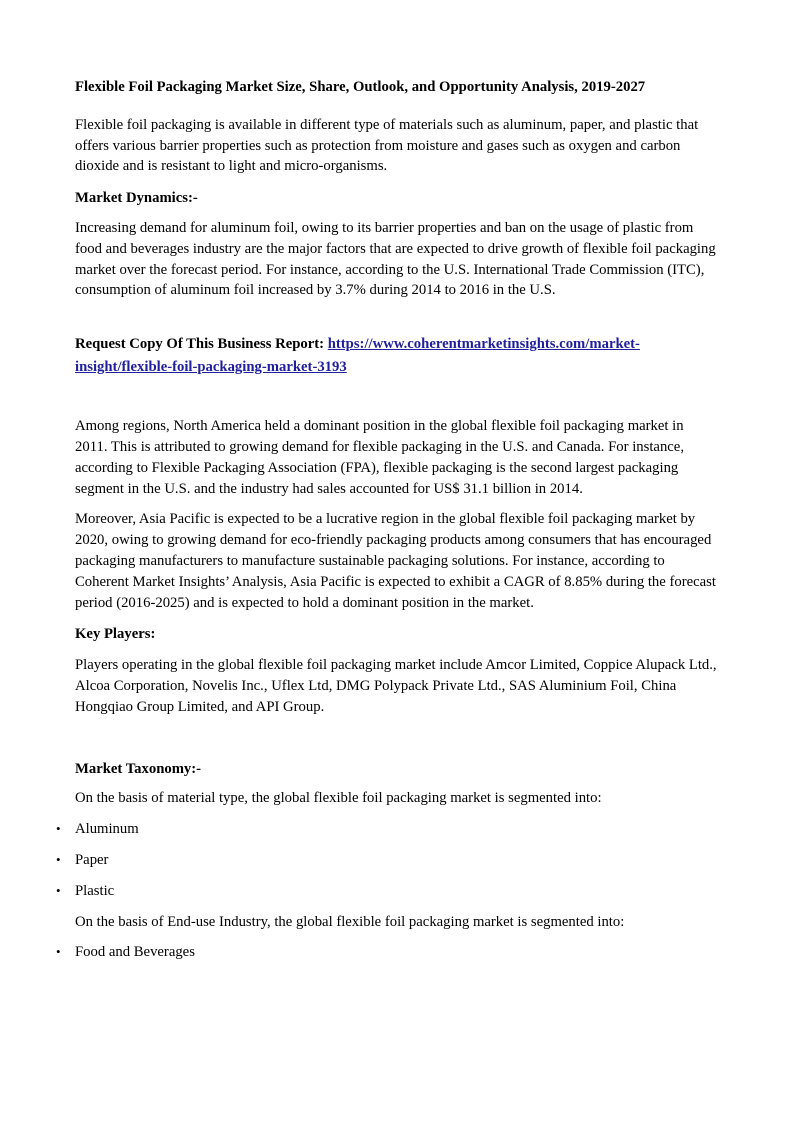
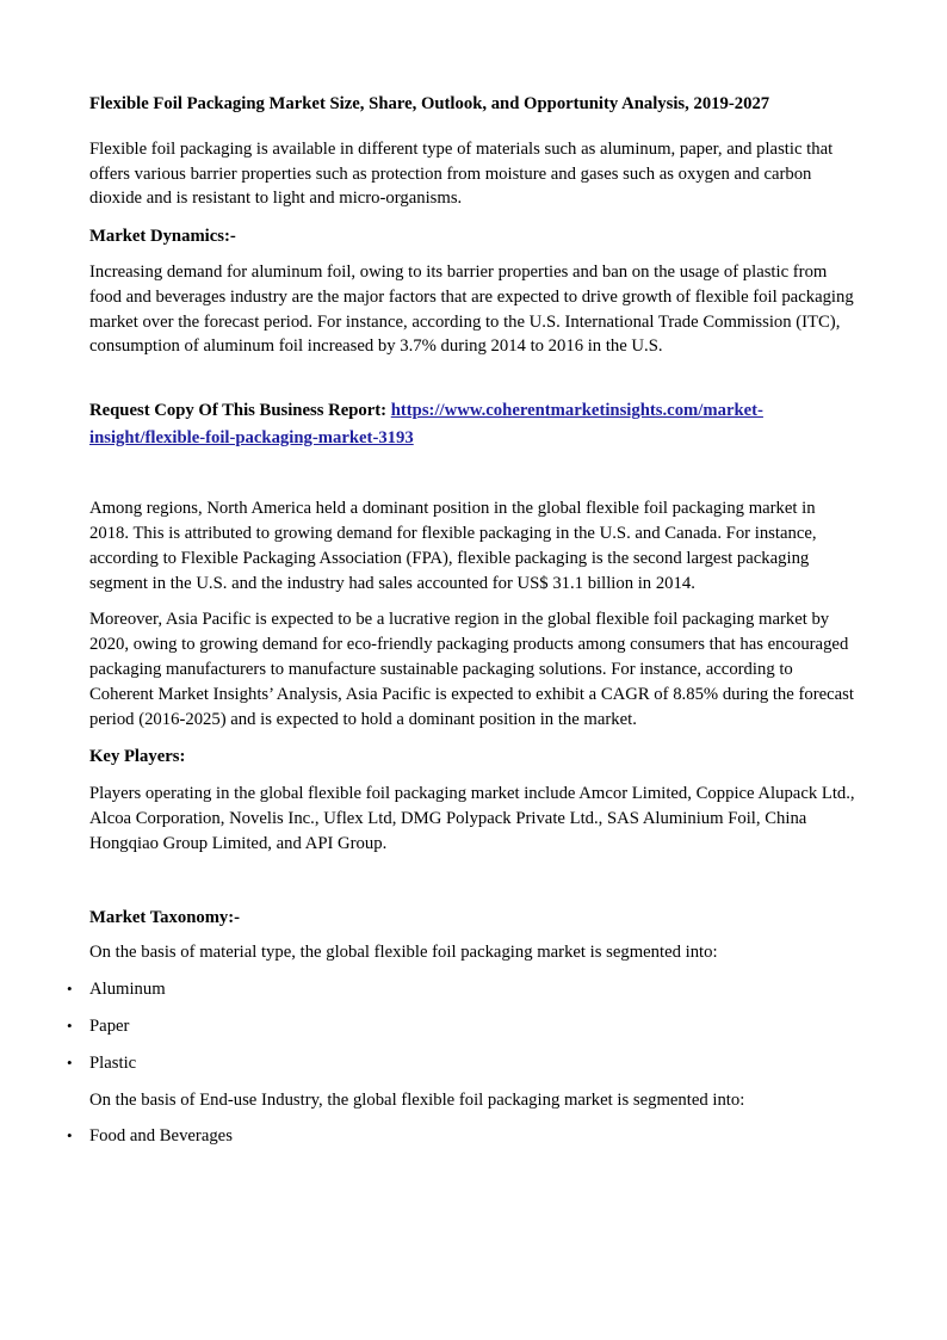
  Flexible Foil Packaging Market Size, Share, Outlook, and Opportunity Analysis, 2019-2027
  Flexible foil packaging is available in different type of materials such as aluminum, paper, and plastic that offers various barrier properties such as protection from moisture and gases such as oxygen and carbon dioxide and is resistant to light and micro-organisms.
  Market Dynamics:-
  Increasing demand for aluminum foil, owing to its barrier properties and ban on the usage of plastic from food and beverages industry are the major factors that are expected to drive growth of flexible foil packaging market over the forecast period. For instance, according to the U.S. International Trade Commission (ITC), consumption of aluminum foil increased by 3.7% during 2014 to 2016 in the U.S.
  Request Copy Of This Business Report: https://www.coherentmarketinsights.com/market-insight/flexible-foil-packaging-market-3193
- Among regions, North America held a dominant position in the global flexible foil packaging market in 2011. This is attributed to growing demand for flexible packaging in the U.S. and Canada. For instance, according to Flexible Packaging Association (FPA), flexible packaging is the second largest packaging segment in the U.S. and the industry had sales accounted for US$ 31.1 billion in 2014.
+ Among regions, North America held a dominant position in the global flexible foil packaging market in 2018. This is attributed to growing demand for flexible packaging in the U.S. and Canada. For instance, according to Flexible Packaging Association (FPA), flexible packaging is the second largest packaging segment in the U.S. and the industry had sales accounted for US$ 31.1 billion in 2014.
  Moreover, Asia Pacific is expected to be a lucrative region in the global flexible foil packaging market by 2020, owing to growing demand for eco-friendly packaging products among consumers that has encouraged packaging manufacturers to manufacture sustainable packaging solutions. For instance, according to Coherent Market Insights’ Analysis, Asia Pacific is expected to exhibit a CAGR of 8.85% during the forecast period (2016-2025) and is expected to hold a dominant position in the market.
  Key Players:
  Players operating in the global flexible foil packaging market include Amcor Limited, Coppice Alupack Ltd., Alcoa Corporation, Novelis Inc., Uflex Ltd, DMG Polypack Private Ltd., SAS Aluminium Foil, China Hongqiao Group Limited, and API Group.
  Market Taxonomy:-
  On the basis of material type, the global flexible foil packaging market is segmented into:
  •
  Aluminum
  •
  Paper
  •
  Plastic
  On the basis of End-use Industry, the global flexible foil packaging market is segmented into:
  •
  Food and Beverages
